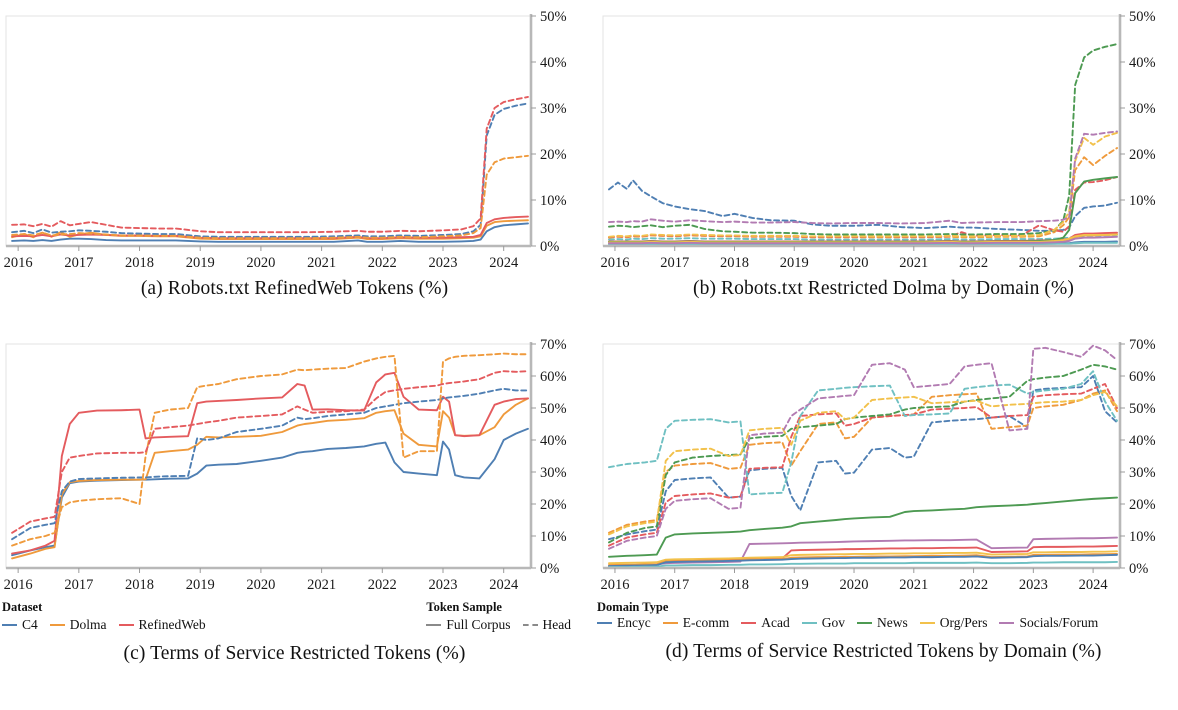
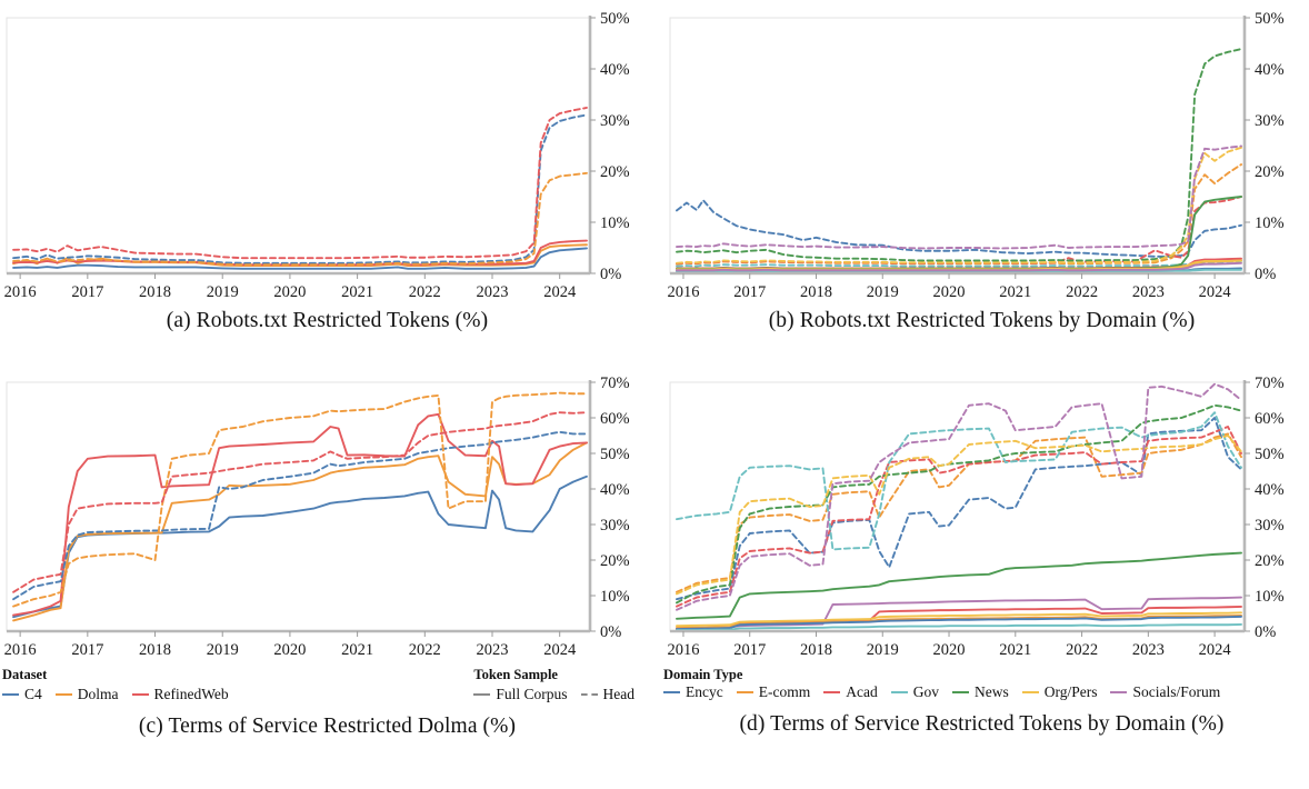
  0%
  10%
  20%
  30%
  40%
  50%
  2016
  2017
  2018
  2019
  2020
  2021
  2022
  2023
  2024
- (a) Robots.txt RefinedWeb Tokens (%)
+ (a) Robots.txt Restricted Tokens (%)
  0%
  10%
  20%
  30%
  40%
  50%
  2016
  2017
  2018
  2019
  2020
  2021
  2022
  2023
  2024
- (b) Robots.txt Restricted Dolma by Domain (%)
+ (b) Robots.txt Restricted Tokens by Domain (%)
  0%
  10%
  20%
  30%
  40%
  50%
  60%
  70%
  2016
  2017
  2018
  2019
  2020
  2021
  2022
  2023
  2024
  Dataset
  C4
  Dolma
  RefinedWeb
  Token Sample
  Full Corpus
  Head
- (c) Terms of Service Restricted Tokens (%)
+ (c) Terms of Service Restricted Dolma (%)
  0%
  10%
  20%
  30%
  40%
  50%
  60%
  70%
  2016
  2017
  2018
  2019
  2020
  2021
  2022
  2023
  2024
  Domain Type
  Encyc
  E-comm
  Acad
  Gov
  News
  Org/Pers
  Socials/Forum
  (d) Terms of Service Restricted Tokens by Domain (%)
